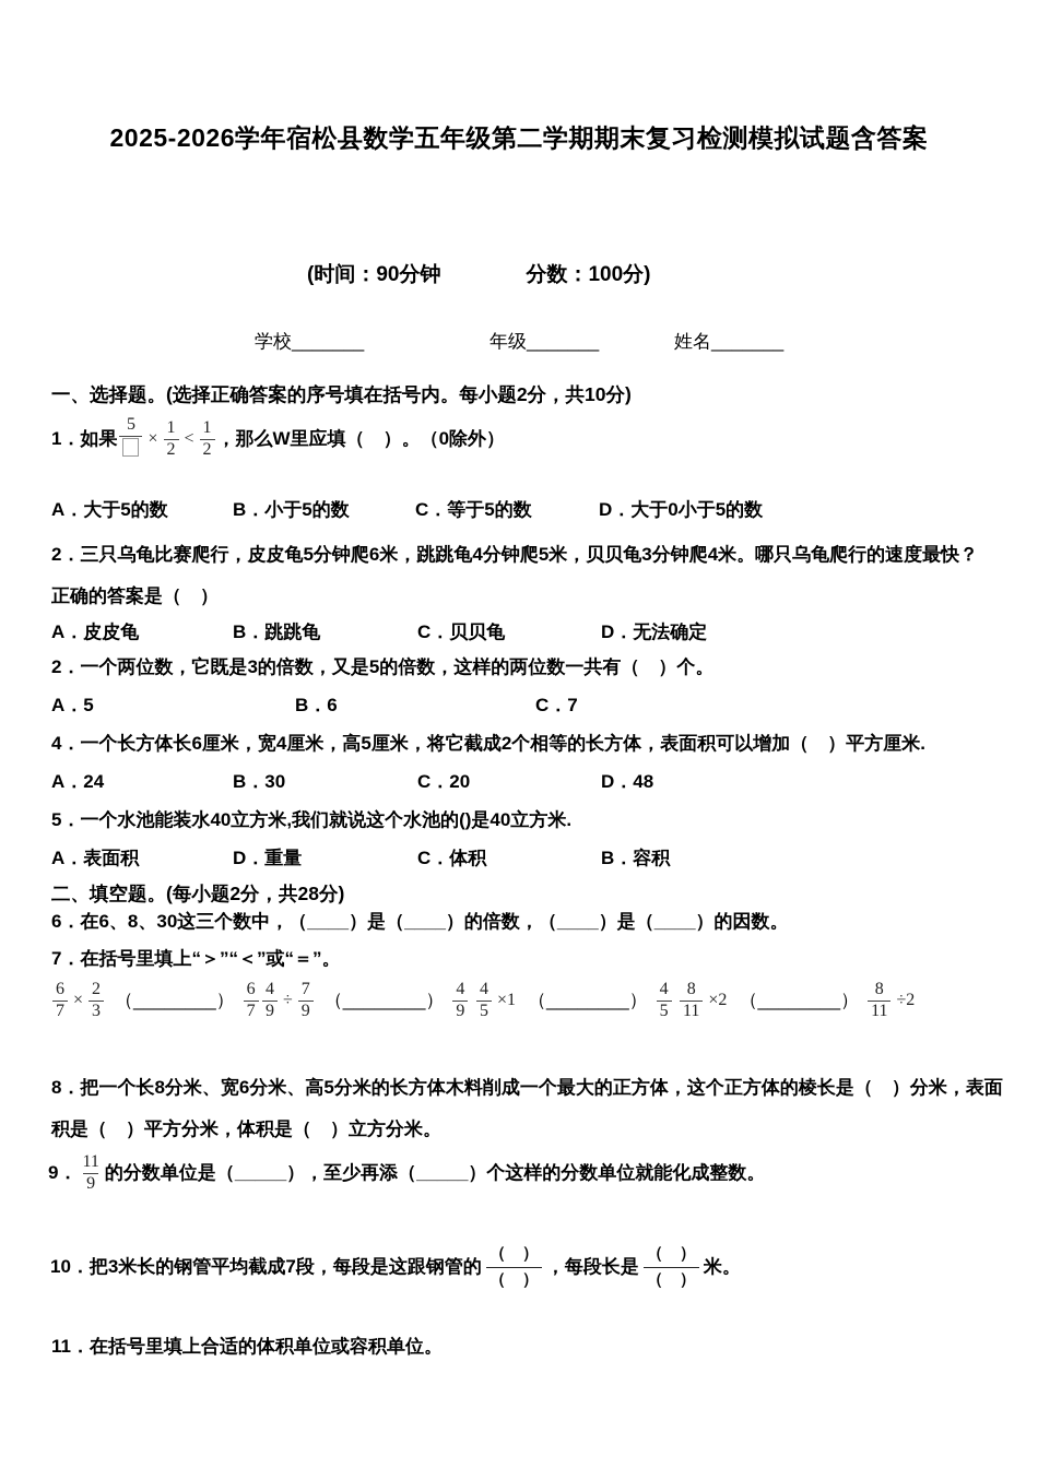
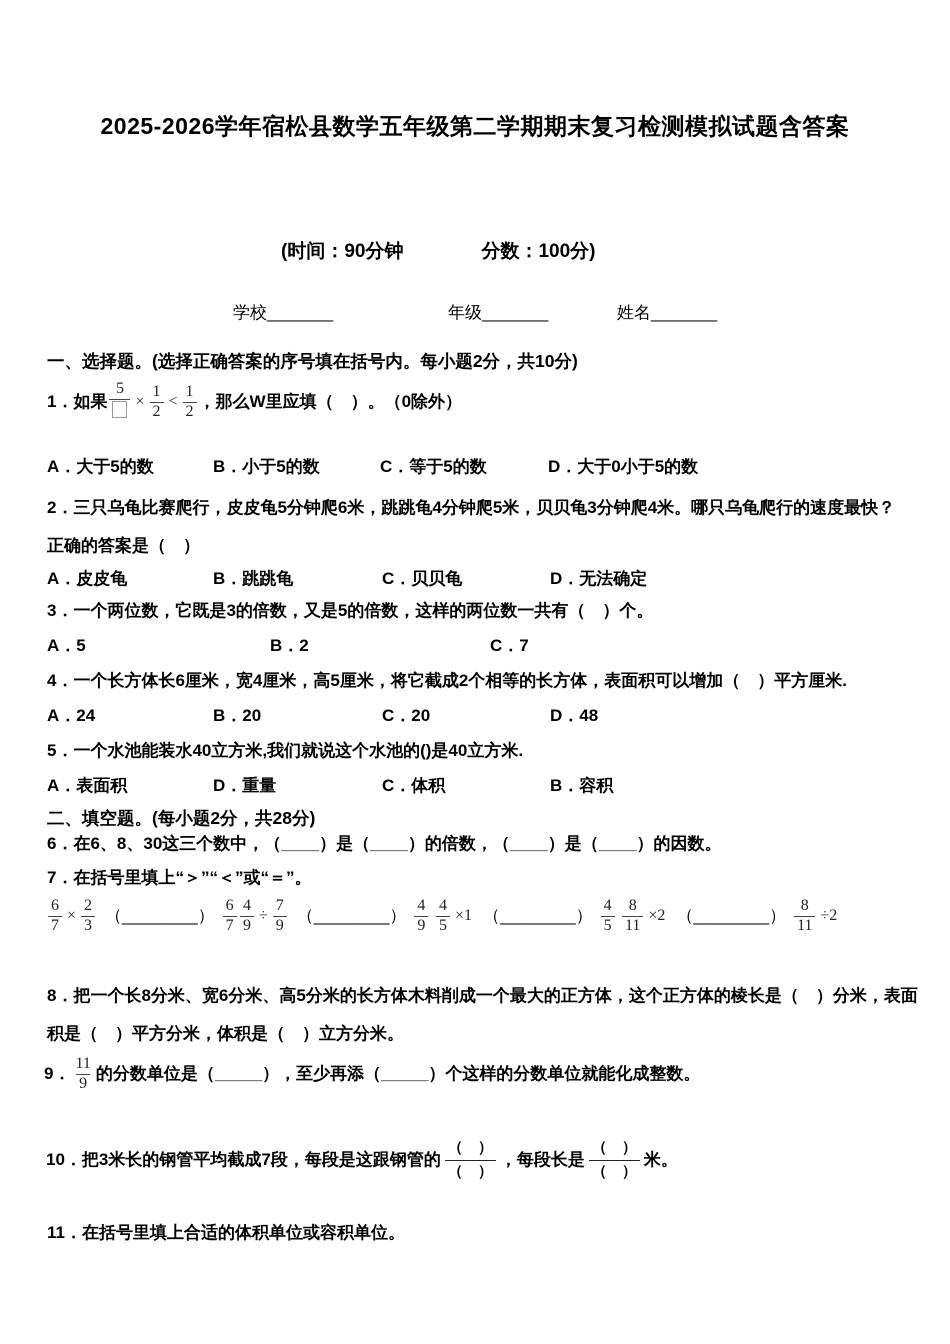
  2025-2026学年宿松县数学五年级第二学期期末复习检测模拟试题含答案
  (时间：90分钟
  分数：100分)
  学校_______
  年级_______
  姓名_______
  一、选择题。(选择正确答案的序号填在括号内。每小题2分，共10分)
  1．如果
  5
  ×
  1
  2
  <
  1
  2
  ，那么W里应填（ ）。（0除外）
  A．大于5的数
  B．小于5的数
  C．等于5的数
  D．大于0小于5的数
  2．三只乌龟比赛爬行，皮皮龟5分钟爬6米，跳跳龟4分钟爬5米，贝贝龟3分钟爬4米。哪只乌龟爬行的速度最快？
  正确的答案是（ ）
  A．皮皮龟
  B．跳跳龟
  C．贝贝龟
  D．无法确定
- 2．一个两位数，它既是3的倍数，又是5的倍数，这样的两位数一共有（ ）个。
+ 3．一个两位数，它既是3的倍数，又是5的倍数，这样的两位数一共有（ ）个。
  A．5
- B．6
+ B．2
  C．7
  4．一个长方体长6厘米，宽4厘米，高5厘米，将它截成2个相等的长方体，表面积可以增加（ ）平方厘米.
  A．24
- B．30
+ B．20
  C．20
  D．48
  5．一个水池能装水40立方米,我们就说这个水池的()是40立方米.
  A．表面积
  D．重量
  C．体积
  B．容积
  二、填空题。(每小题2分，共28分)
  6．在6、8、30这三个数中，（____）是（____）的倍数，（____）是（____）的因数。
  7．在括号里填上“＞”“＜”或“＝”。
  6
  7
  ×
  2
  3
  （________）
  6
  7
  4
  9
  ÷
  7
  9
  （________）
  4
  9
  4
  5
  ×1
  （________）
  4
  5
  8
  11
  ×2
  （________）
  8
  11
  ÷2
  8．把一个长8分米、宽6分米、高5分米的长方体木料削成一个最大的正方体，这个正方体的棱长是（ ）分米，表面
  积是（ ）平方分米，体积是（ ）立方分米。
  9．
  11
  9
  的分数单位是（_____），至少再添（_____）个这样的分数单位就能化成整数。
  10．把3米长的钢管平均截成7段，每段是这跟钢管的
  （ ）
  （ ）
  ，每段长是
  （ ）
  （ ）
  米。
  11．在括号里填上合适的体积单位或容积单位。
